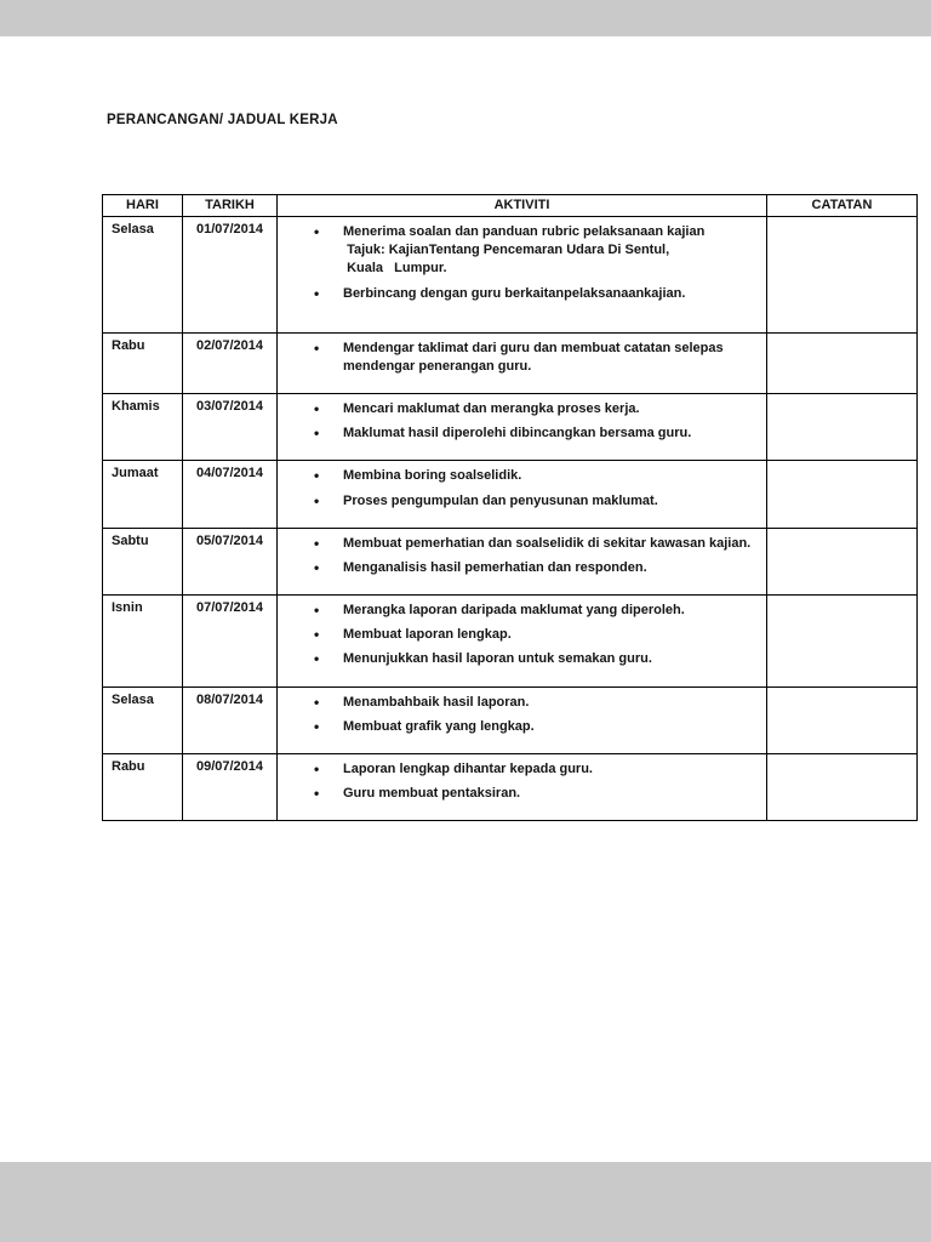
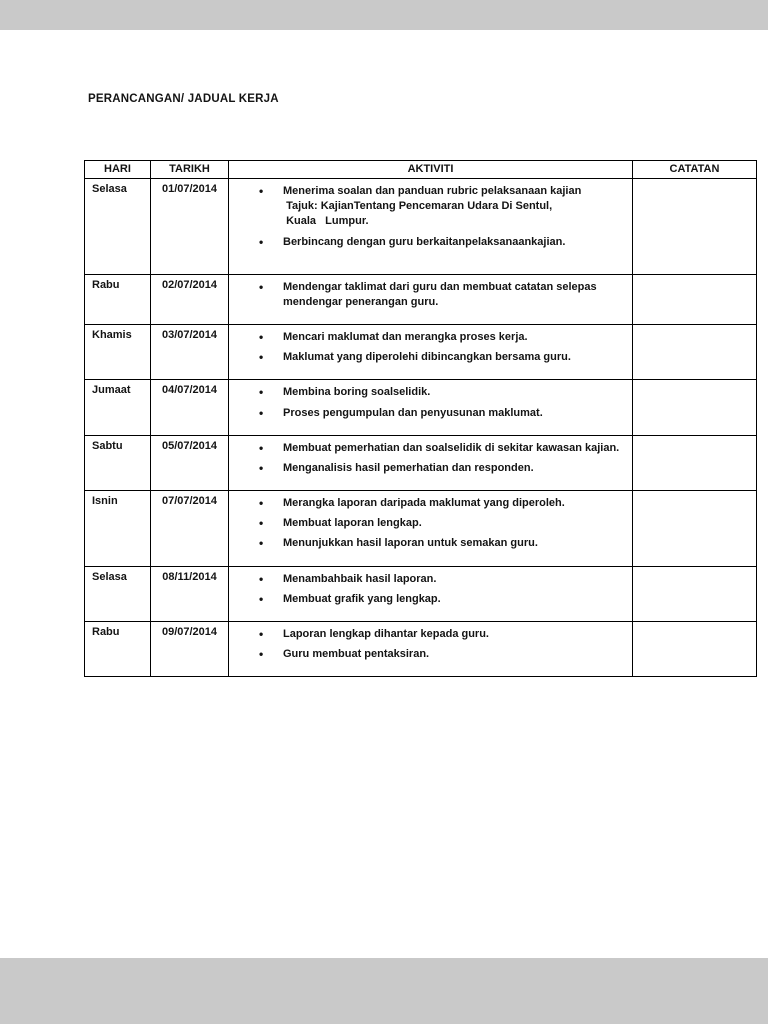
  PERANCANGAN/ JADUAL KERJA
  HARI	TARIKH	AKTIVITI	CATATAN
  Selasa	01/07/2014	Menerima soalan dan panduan rubric pelaksanaan kajian Tajuk: KajianTentang Pencemaran Udara Di Sentul, Kuala Lumpur. Berbincang dengan guru berkaitanpelaksanaankajian.
  Rabu	02/07/2014	Mendengar taklimat dari guru dan membuat catatan selepas mendengar penerangan guru.
- Khamis	03/07/2014	Mencari maklumat dan merangka proses kerja. Maklumat hasil diperolehi dibincangkan bersama guru.
+ Khamis	03/07/2014	Mencari maklumat dan merangka proses kerja. Maklumat yang diperolehi dibincangkan bersama guru.
  Jumaat	04/07/2014	Membina boring soalselidik. Proses pengumpulan dan penyusunan maklumat.
  Sabtu	05/07/2014	Membuat pemerhatian dan soalselidik di sekitar kawasan kajian. Menganalisis hasil pemerhatian dan responden.
  Isnin	07/07/2014	Merangka laporan daripada maklumat yang diperoleh. Membuat laporan lengkap. Menunjukkan hasil laporan untuk semakan guru.
- Selasa	08/07/2014	Menambahbaik hasil laporan. Membuat grafik yang lengkap.
+ Selasa	08/11/2014	Menambahbaik hasil laporan. Membuat grafik yang lengkap.
  Rabu	09/07/2014	Laporan lengkap dihantar kepada guru. Guru membuat pentaksiran.
